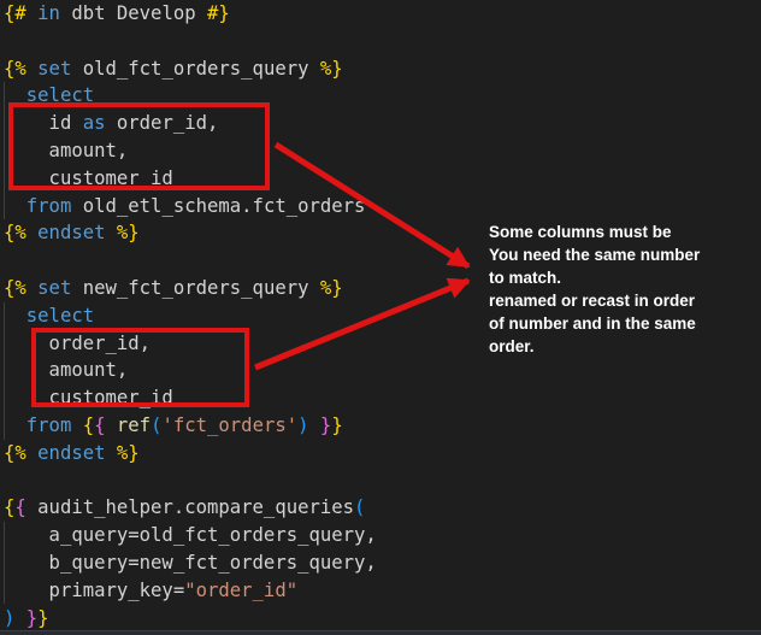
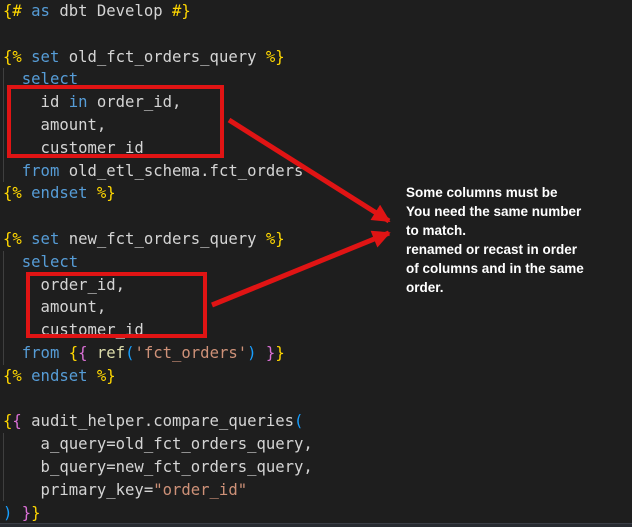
- {# in dbt Develop #}
+ {# as dbt Develop #}
  {% set old_fct_orders_query %}
  select
- id as order_id,
+ id in order_id,
  amount,
  customer_id
  from old_etl_schema.fct_orders
  {% endset %}
  {% set new_fct_orders_query %}
  select
  order_id,
  amount,
  customer_id
  from {{ ref('fct_orders') }}
  {% endset %}
  {{ audit_helper.compare_queries(
  a_query=old_fct_orders_query,
  b_query=new_fct_orders_query,
  primary_key="order_id"
  ) }}
  Some columns must be
  You need the same number
  to match.
  renamed or recast in order
- of number and in the same
+ of columns and in the same
  order.
